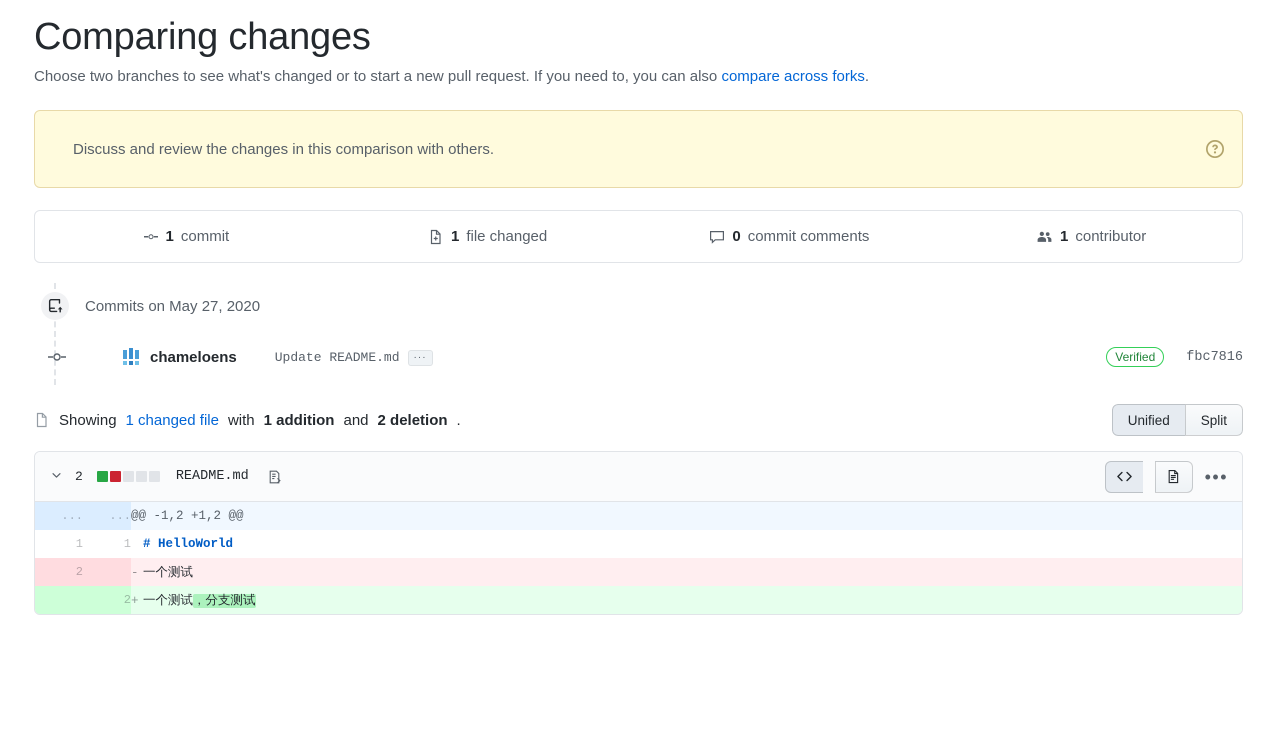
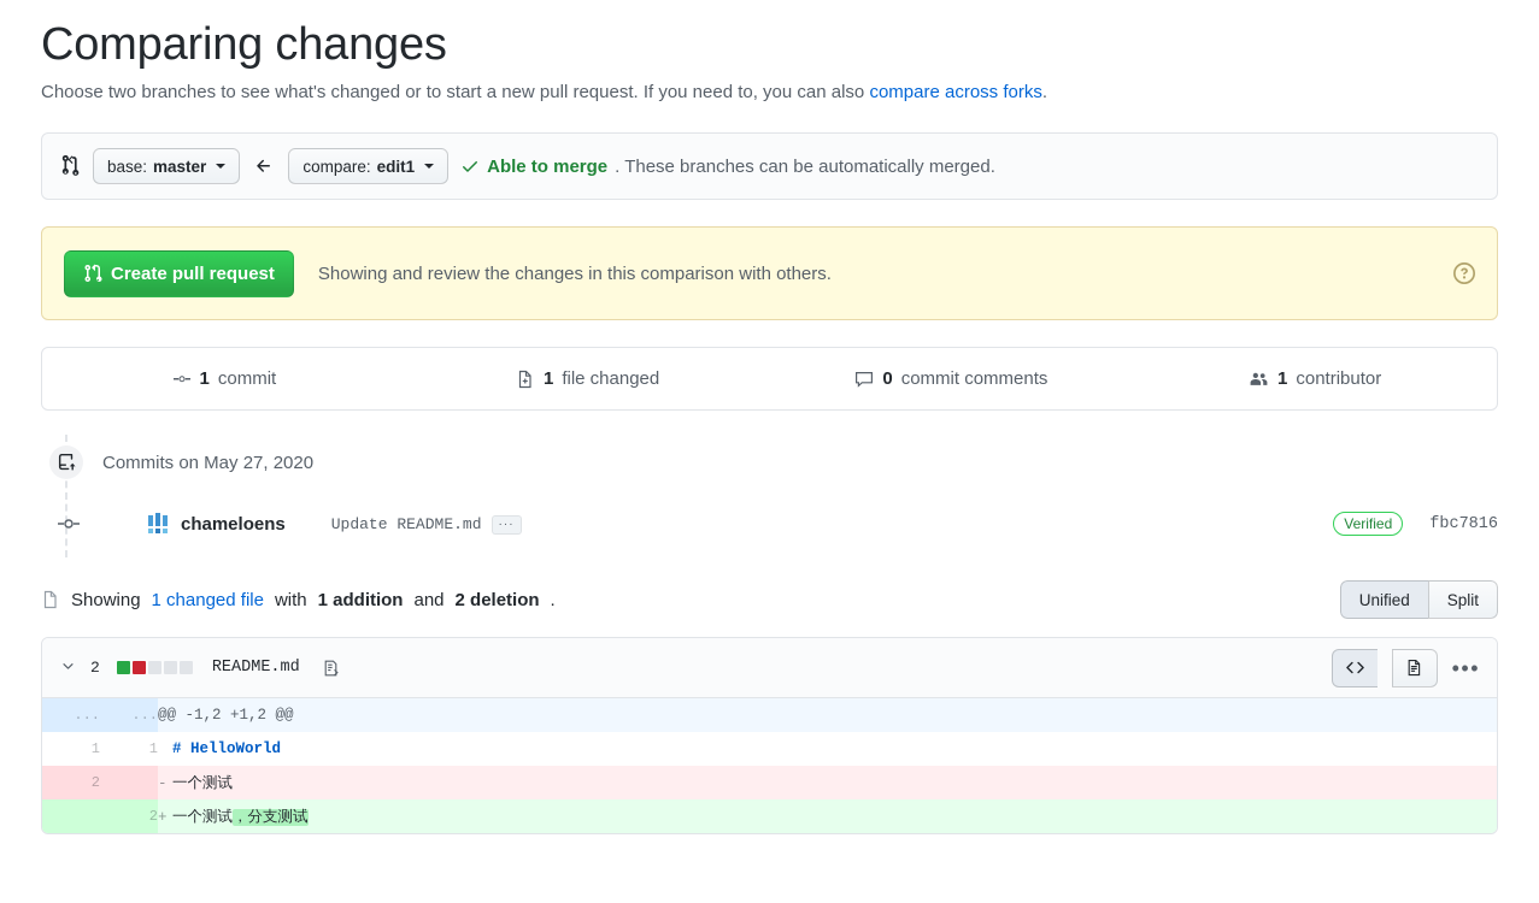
  Comparing changes
  Choose two branches to see what's changed or to start a new pull request. If you need to, you can also compare across forks.
+ base:
+ master
+ compare:
+ edit1
+ Able to merge
+ . These branches can be automatically merged.
+ Create pull request
- Discuss and review the changes in this comparison with others.
+ Showing and review the changes in this comparison with others.
  1
  commit
  1
  file changed
  0
  commit comments
  1
  contributor
  Commits on May 27, 2020
  chameloens
  Update README.md
  ···
  Verified
  fbc7816
  Showing
  1 changed file
  with
  1 addition
  and
  2 deletion
  .
  Unified
  Split
  2
  README.md
  •••
  ...	...	@@ -1,2 +1,2 @@
  1	1	# HelloWorld
  2		- 一个测试
  	2	+ 一个测试，分支测试
